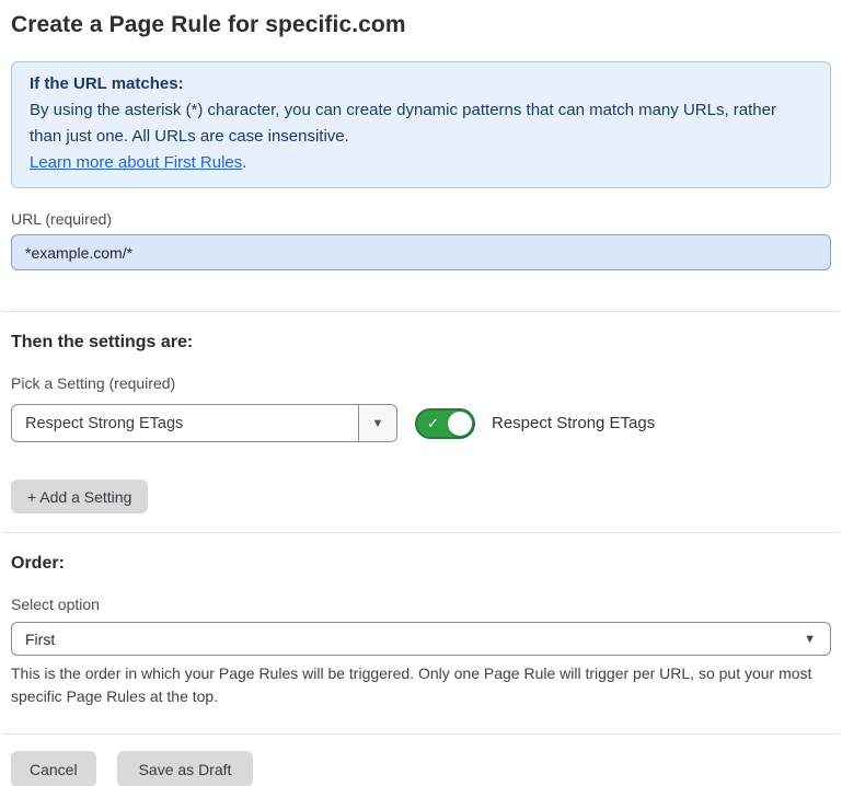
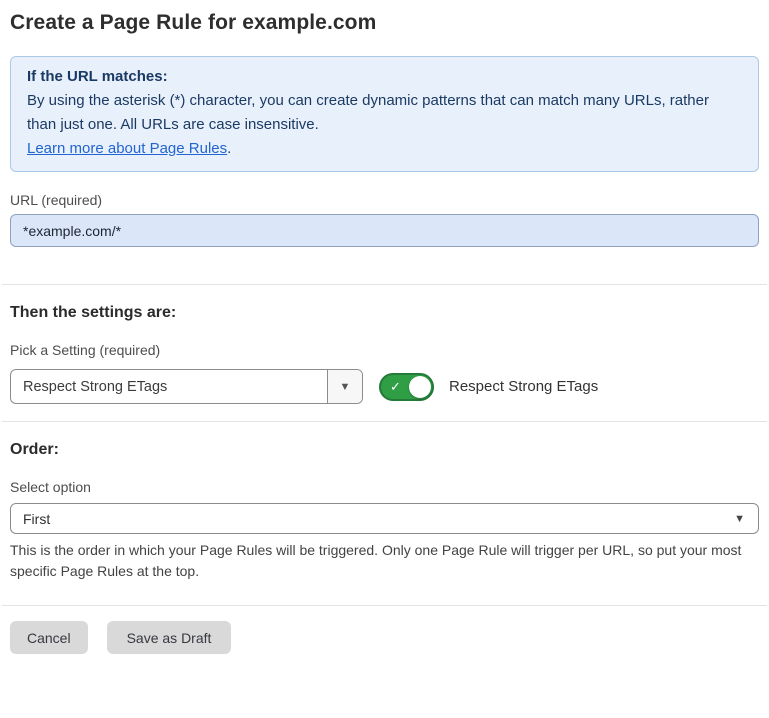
- Create a Page Rule for specific.com
+ Create a Page Rule for example.com
  If the URL matches:
  By using the asterisk (*) character, you can create dynamic patterns that can match many URLs, rather than just one. All URLs are case insensitive.
- Learn more about First Rules.
+ Learn more about Page Rules.
  URL (required)
  *example.com/*
  Then the settings are:
  Pick a Setting (required)
  Respect Strong ETags
  ▼
  ✓
  Respect Strong ETags
- + Add a Setting
  Order:
  Select option
  First
  ▼
  This is the order in which your Page Rules will be triggered. Only one Page Rule will trigger per URL, so put your most specific Page Rules at the top.
  Cancel
  Save as Draft
